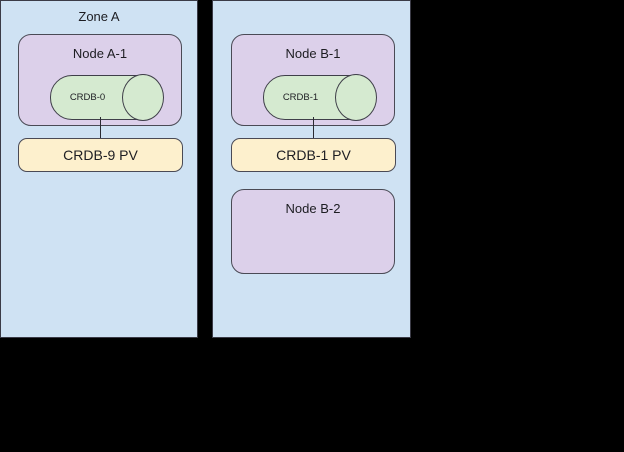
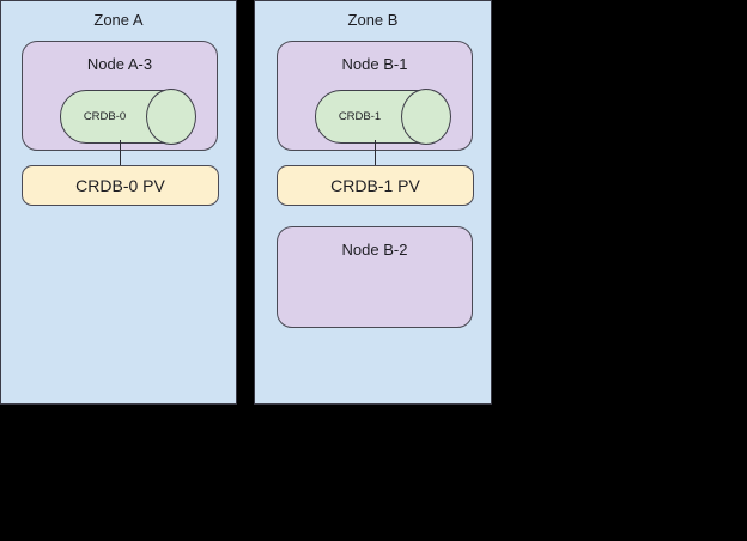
  Zone A
- Node A-1
+ Node A-3
  CRDB-0
- CRDB-9 PV
+ CRDB-0 PV
+ Zone B
  Node B-1
  CRDB-1
  CRDB-1 PV
  Node B-2
